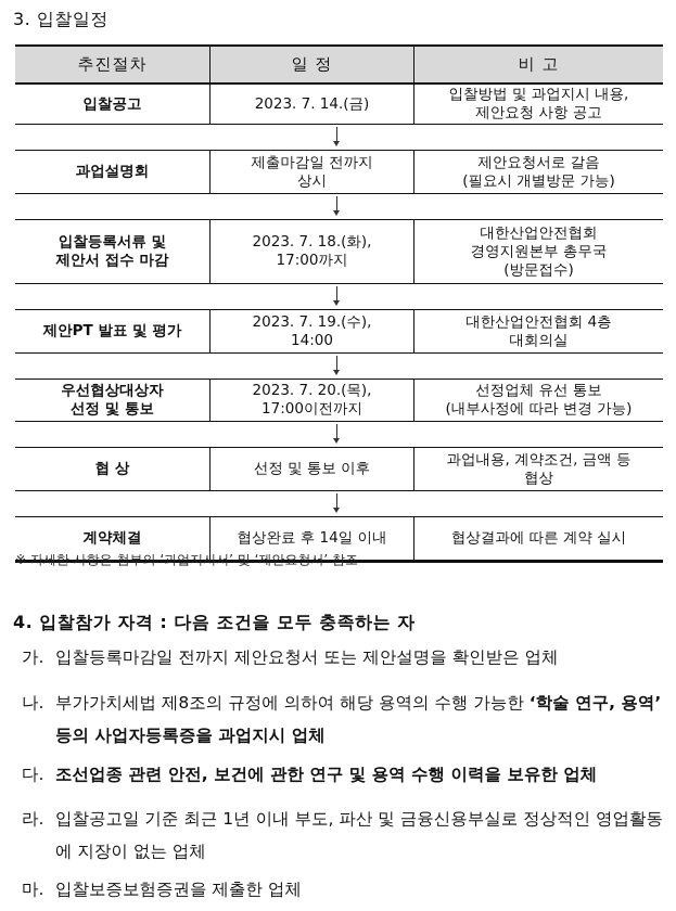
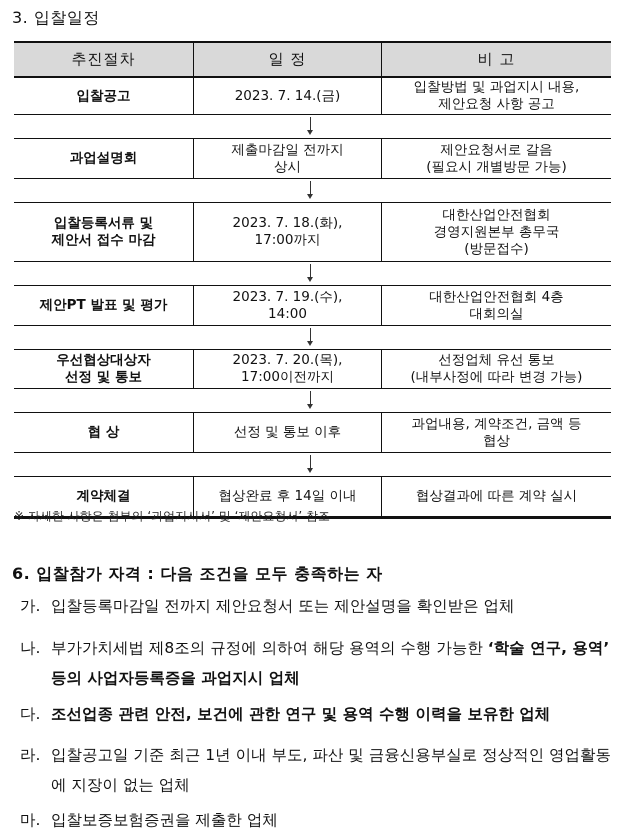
  3. 입찰일정
  추진절차
  일 정
  비 고
  입찰공고
  2023. 7. 14.(금)
  입찰방법 및 과업지시 내용,
  제안요청 사항 공고
  과업설명회
  제출마감일 전까지
  상시
  제안요청서로 갈음
  (필요시 개별방문 가능)
  입찰등록서류 및
  제안서 접수 마감
  2023. 7. 18.(화),
  17:00까지
  대한산업안전협회
  경영지원본부 총무국
  (방문접수)
  제안PT 발표 및 평가
  2023. 7. 19.(수),
  14:00
  대한산업안전협회 4층
  대회의실
  우선협상대상자
  선정 및 통보
  2023. 7. 20.(목),
  17:00이전까지
  선정업체 유선 통보
  (내부사정에 따라 변경 가능)
  협 상
  선정 및 통보 이후
  과업내용, 계약조건, 금액 등
  협상
  계약체결
  협상완료 후 14일 이내
  협상결과에 따른 계약 실시
  ※ 자세한 사항은 첨부의 ‘과업지시서’ 및 ‘제안요청서’ 참조
- 4. 입찰참가 자격 : 다음 조건을 모두 충족하는 자
+ 6. 입찰참가 자격 : 다음 조건을 모두 충족하는 자
  가. 입찰등록마감일 전까지 제안요청서 또는 제안설명을 확인받은 업체
  나.
  부가가치세법 제8조의 규정에 의하여 해당 용역의 수행 가능한 ‘학술 연구, 용역’ 등의 사업자등록증을 과업지시 업체
  다. 조선업종 관련 안전, 보건에 관한 연구 및 용역 수행 이력을 보유한 업체
  라.
  입찰공고일 기준 최근 1년 이내 부도, 파산 및 금융신용부실로 정상적인 영업활동에 지장이 없는 업체
  마. 입찰보증보험증권을 제출한 업체
